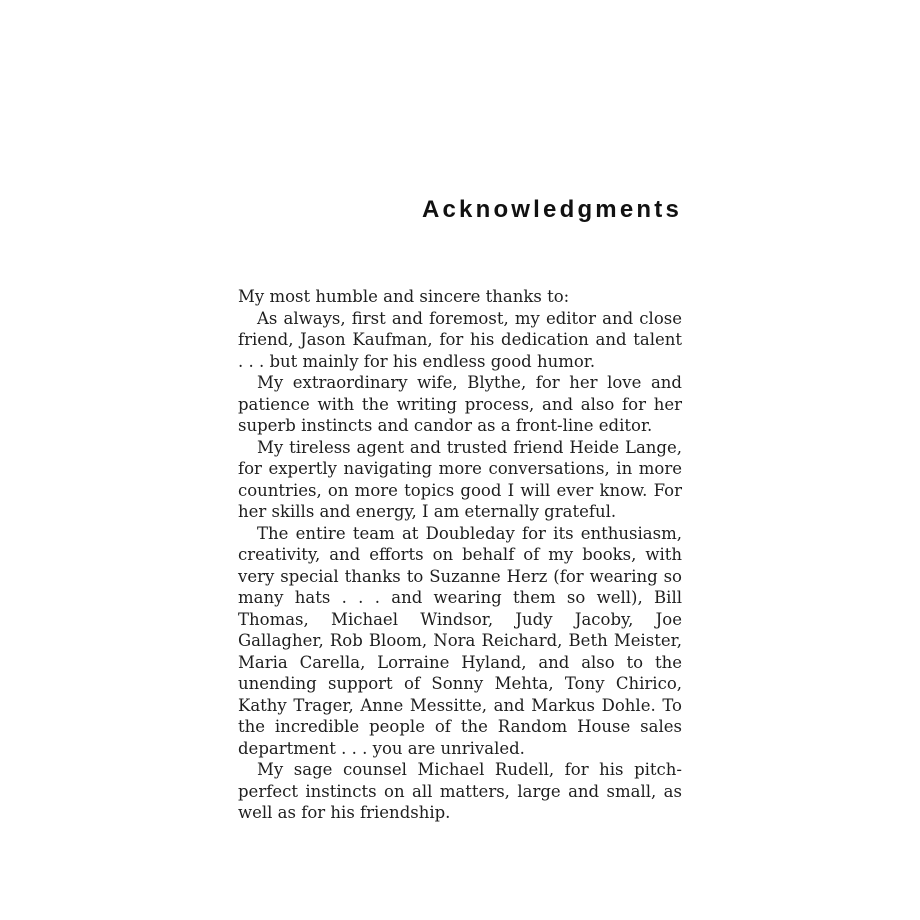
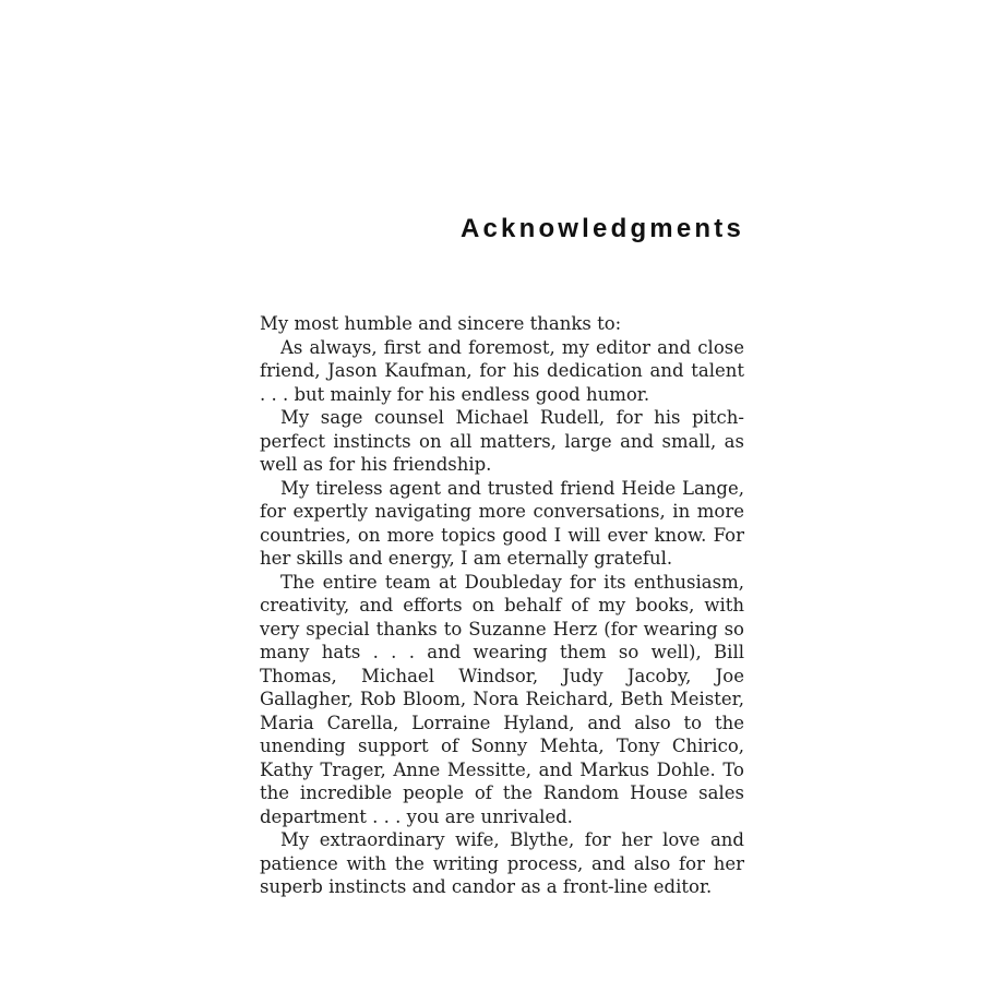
  Acknowledgments
  My most humble and sincere thanks to:
  As always, first and foremost, my editor and close friend, Jason Kaufman, for his dedication and talent . . . but mainly for his endless good humor.
- My extraordinary wife, Blythe, for her love and patience with the writing process, and also for her superb instincts and candor as a front-line editor.
+ My sage counsel Michael Rudell, for his pitch-perfect instincts on all matters, large and small, as well as for his friendship.
  My tireless agent and trusted friend Heide Lange, for expertly navigating more conversations, in more countries, on more topics good I will ever know. For her skills and energy, I am eternally grateful.
  The entire team at Doubleday for its enthusiasm, creativity, and efforts on behalf of my books, with very special thanks to Suzanne Herz (for wearing so many hats . . . and wearing them so well), Bill Thomas, Michael Windsor, Judy Jacoby, Joe Gallagher, Rob Bloom, Nora Reichard, Beth Meister, Maria Carella, Lorraine Hyland, and also to the unending support of Sonny Mehta, Tony Chirico, Kathy Trager, Anne Messitte, and Markus Dohle. To the incredible people of the Random House sales department . . . you are unrivaled.
- My sage counsel Michael Rudell, for his pitch-perfect instincts on all matters, large and small, as well as for his friendship.
+ My extraordinary wife, Blythe, for her love and patience with the writing process, and also for her superb instincts and candor as a front-line editor.
